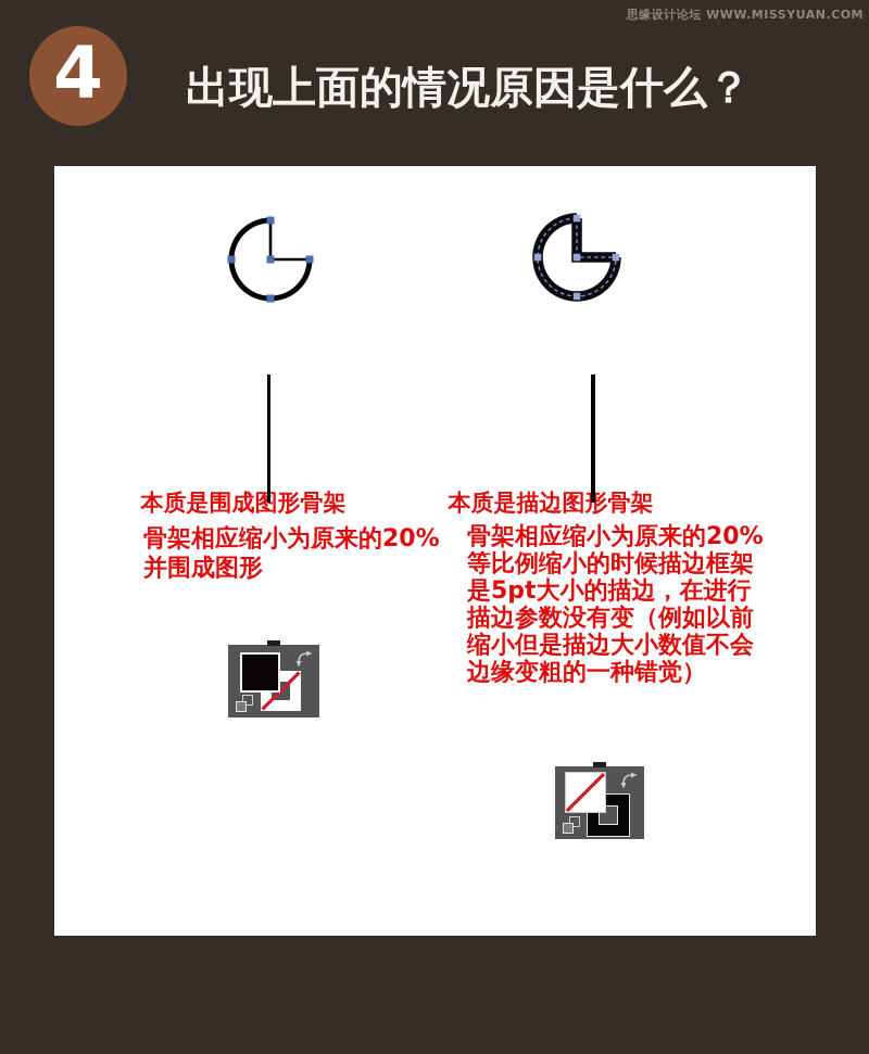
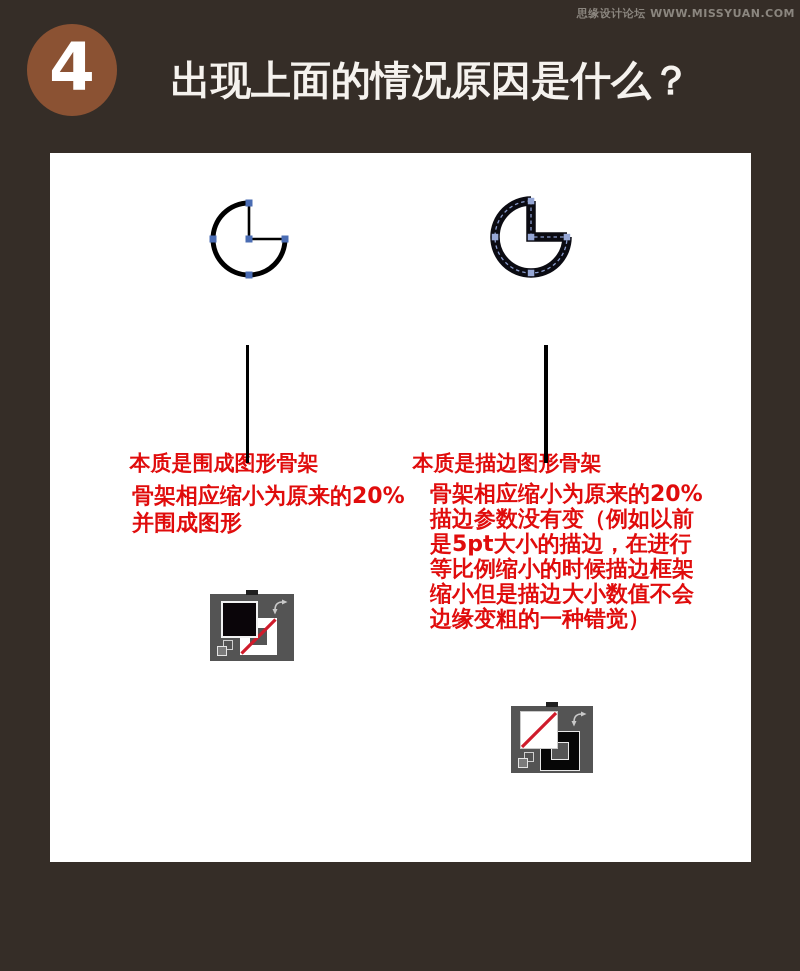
  4
  出现上面的情况原因是什么？
  思缘设计论坛 WWW.MISSYUAN.COM
  本质是围成图形骨架
  本质是描边图形骨架
  骨架相应缩小为原来的20%
  并围成图形
  骨架相应缩小为原来的20%
- 等比例缩小的时候描边框架
+ 描边参数没有变（例如以前
  是5pt大小的描边，在进行
- 描边参数没有变（例如以前
+ 等比例缩小的时候描边框架
  缩小但是描边大小数值不会
  边缘变粗的一种错觉）
